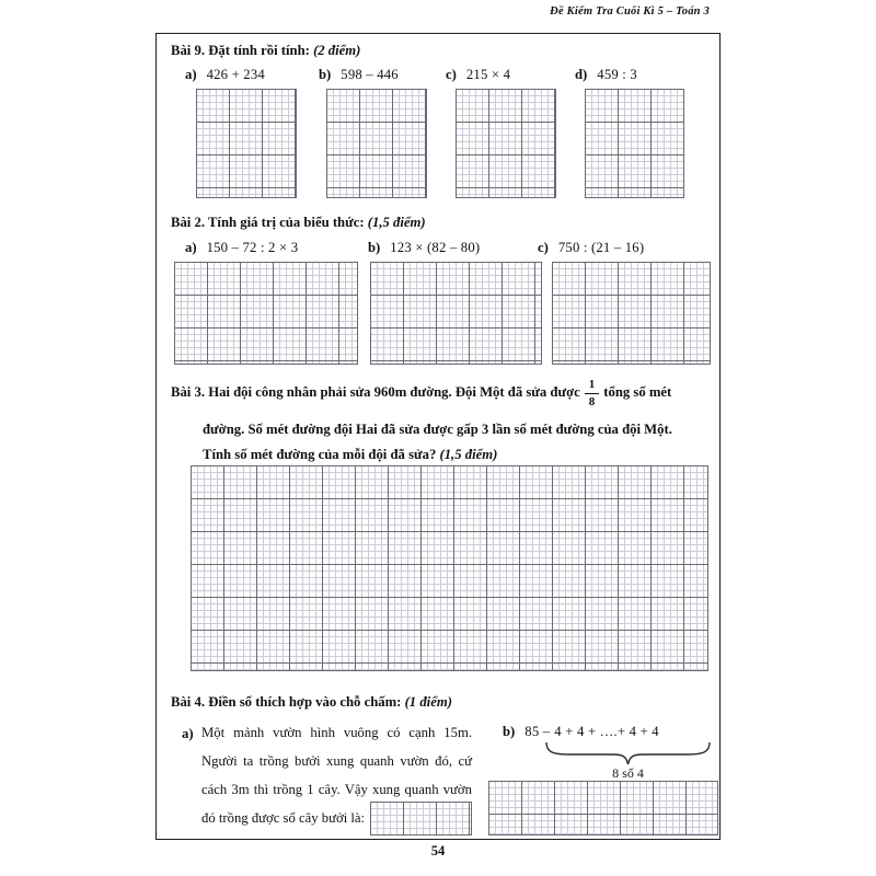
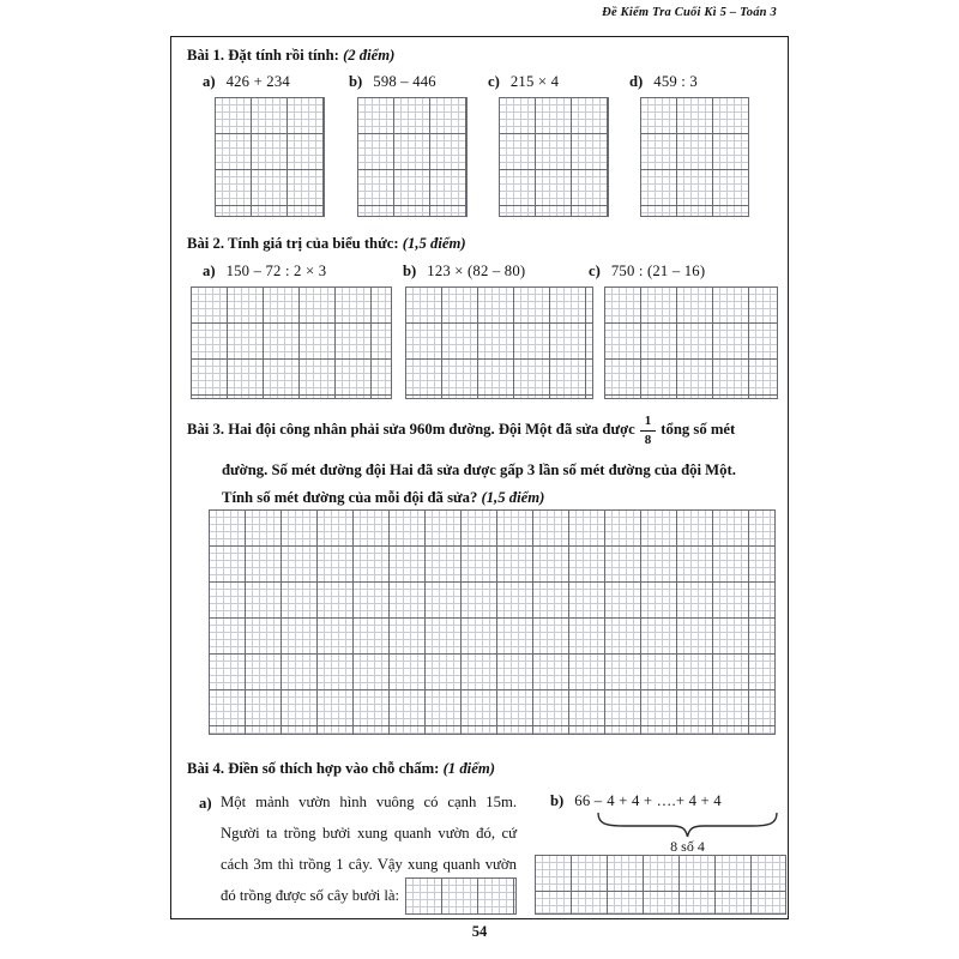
  Đề Kiểm Tra Cuối Kì 5 – Toán 3
- Bài 9. Đặt tính rồi tính: (2 điểm)
+ Bài 1. Đặt tính rồi tính: (2 điểm)
  a) 426 + 234
  b) 598 – 446
  c) 215 × 4
  d) 459 : 3
  Bài 2. Tính giá trị của biểu thức: (1,5 điểm)
  a) 150 – 72 : 2 × 3
  b) 123 × (82 – 80)
  c) 750 : (21 – 16)
  Bài 3. Hai đội công nhân phải sửa 960m đường. Đội Một đã sửa được
  1
  8
  tổng số mét
  đường. Số mét đường đội Hai đã sửa được gấp 3 lần số mét đường của đội Một.
  Tính số mét đường của mỗi đội đã sửa? (1,5 điểm)
  Bài 4. Điền số thích hợp vào chỗ chấm: (1 điểm)
  a)
  Một mảnh vườn hình vuông có cạnh 15m.
  Người ta trồng bưởi xung quanh vườn đó, cứ
  cách 3m thì trồng 1 cây. Vậy xung quanh vườn
  đó trồng được số cây bưởi là:
- b) 85 – 4 + 4 + ….+ 4 + 4
+ b) 66 – 4 + 4 + ….+ 4 + 4
  8 số 4
  54
